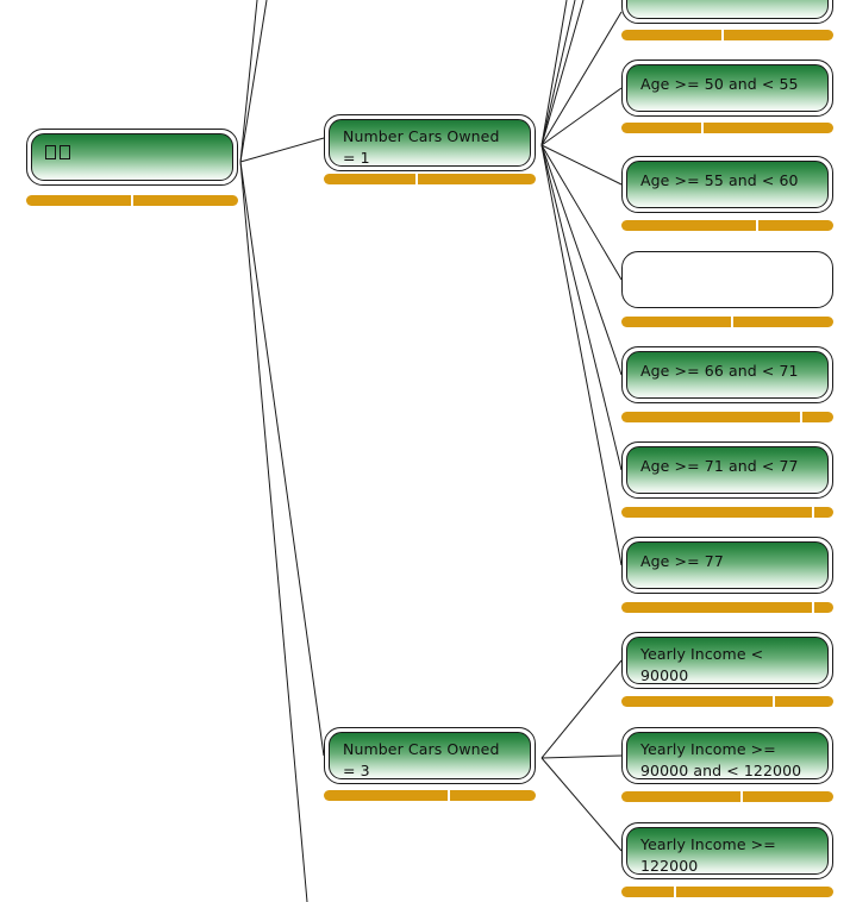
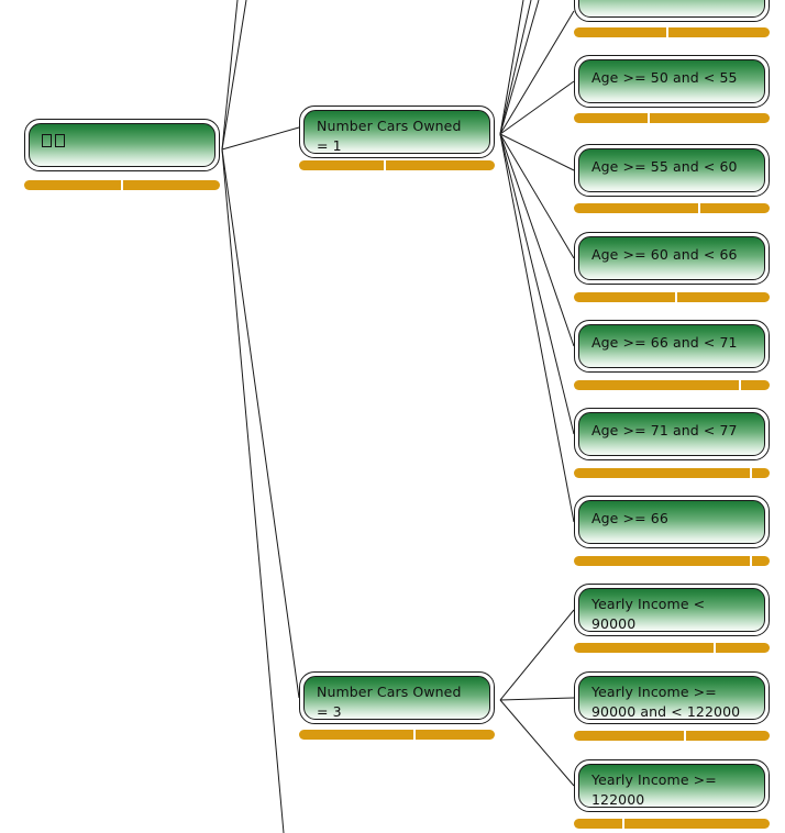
  Number Cars Owned
  = 1
  Number Cars Owned
  = 3
  Age >= 50 and < 55
  Age >= 55 and < 60
+ Age >= 60 and < 66
  Age >= 66 and < 71
  Age >= 71 and < 77
- Age >= 77
+ Age >= 66
  Yearly Income <
  90000
  Yearly Income >=
  90000 and < 122000
  Yearly Income >=
  122000
